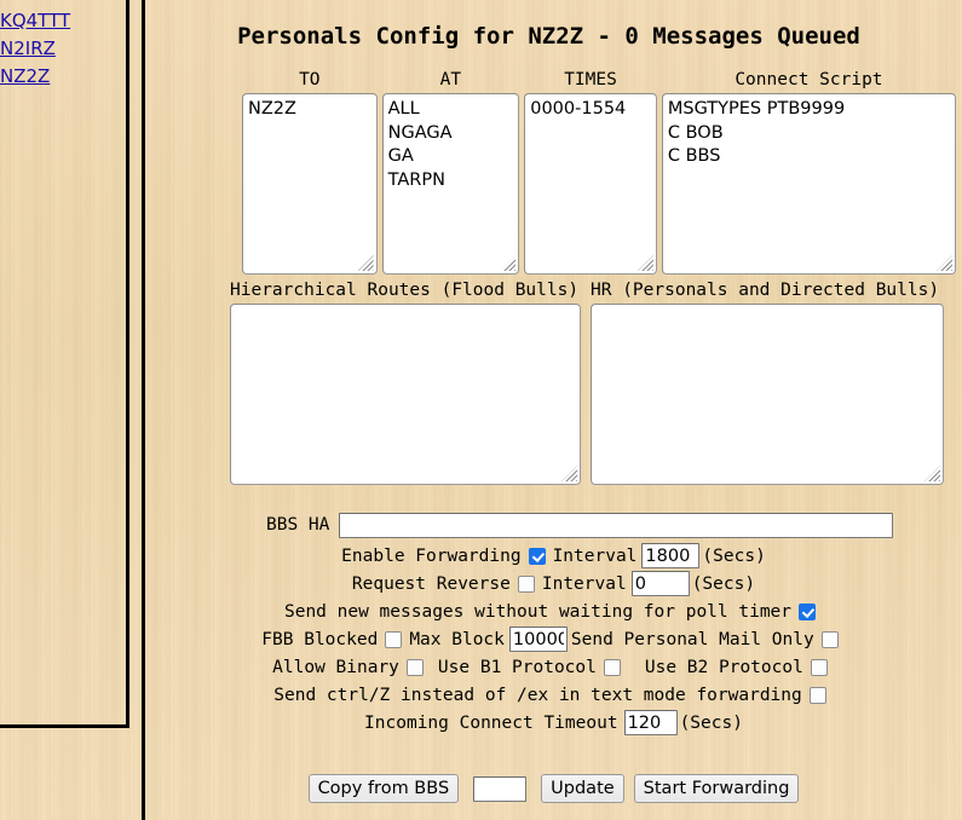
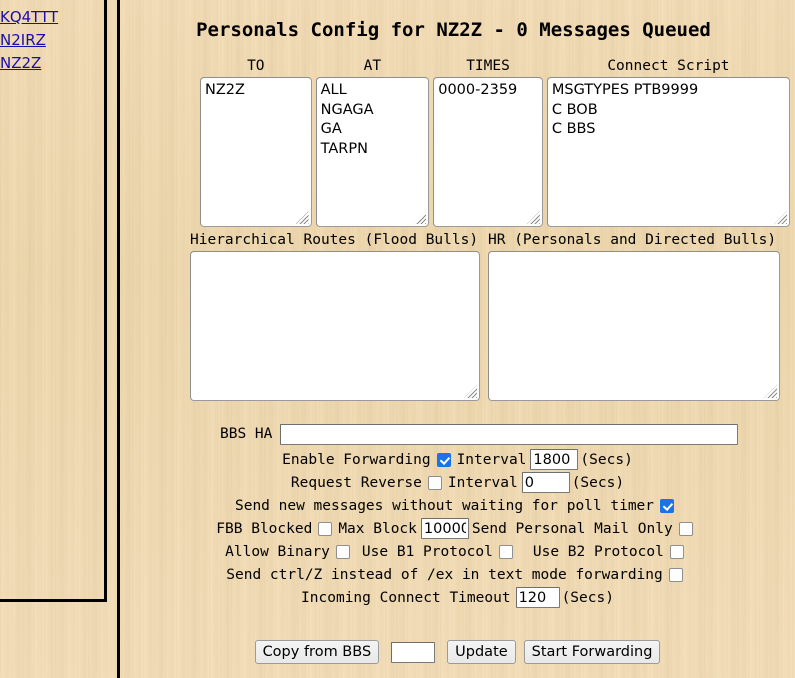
  KQ4TTT
  N2IRZ
  NZ2Z
  Personals Config for NZ2Z - 0 Messages Queued
  TO
  AT
  TIMES
  Connect Script
  NZ2Z
  ALL
  NGAGA
  GA
  TARPN
- 0000-1554
+ 0000-2359
  MSGTYPES PTB9999
  C BOB
  C BBS
  Hierarchical Routes (Flood Bulls)
  HR (Personals and Directed Bulls)
  BBS HA
  Enable Forwarding
  Interval
  1800
  (Secs)
  Request Reverse
  Interval
  0
  (Secs)
  Send new messages without waiting for poll timer
  FBB Blocked
  Max Block
  10000
  Send Personal Mail Only
  Allow Binary
  Use B1 Protocol
  Use B2 Protocol
  Send ctrl/Z instead of /ex in text mode forwarding
  Incoming Connect Timeout
  120
  (Secs)
  Copy from BBS
  Update
  Start Forwarding
